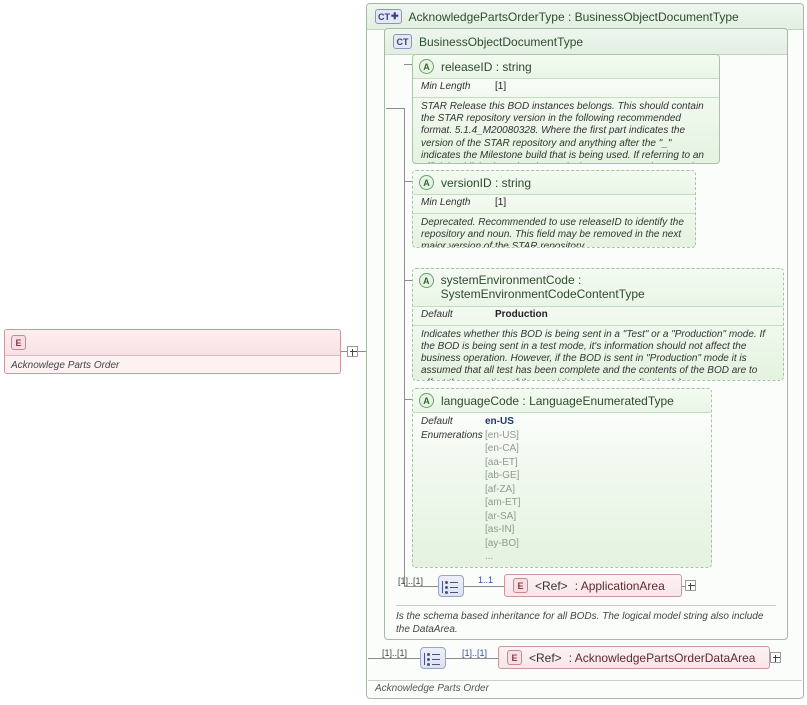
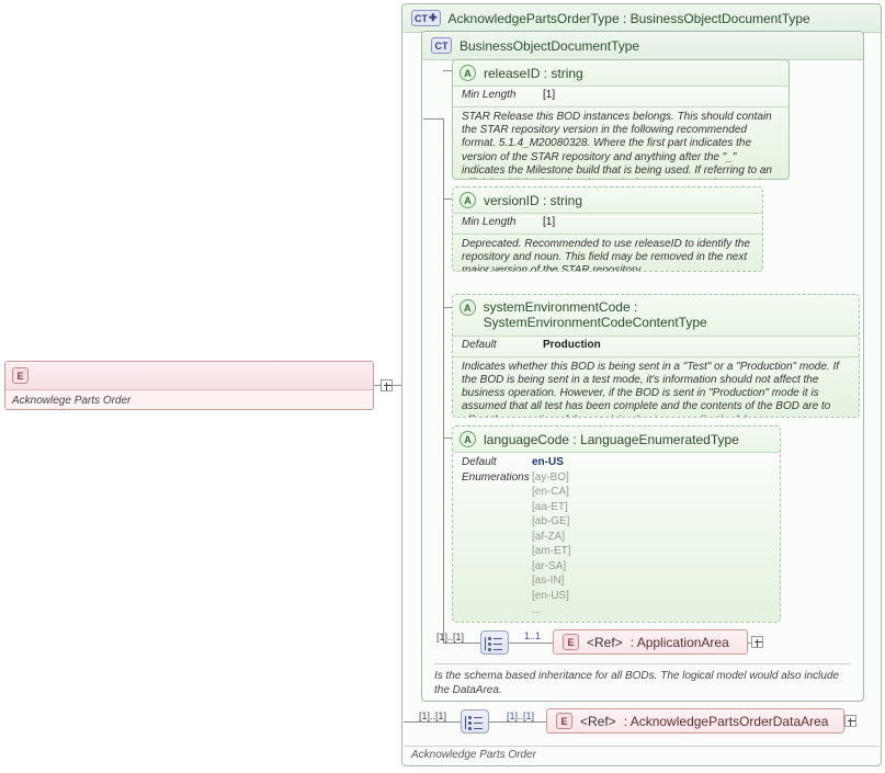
  E
  Acknowlege Parts Order
  CT
  ✚
  AcknowledgePartsOrderType : BusinessObjectDocumentType
  Acknowledge Parts Order
  CT
  BusinessObjectDocumentType
- Is the schema based inheritance for all BODs. The logical model string also include the DataArea.
+ Is the schema based inheritance for all BODs. The logical model would also include the DataArea.
  A
  releaseID : string
  Min Length
  [1]
  STAR Release this BOD instances belongs. This should contain the STAR repository version in the following recommended format. 5.1.4_M20080328. Where the first part indicates the version of the STAR repository and anything after the "_" indicates the Milestone build that is being used. If referring to an
  A
  versionID : string
  Min Length
  [1]
  Deprecated. Recommended to use releaseID to identify the repository and noun. This field may be removed in the next major version of the STAR repository.
  A
  systemEnvironmentCode : SystemEnvironmentCodeContentType
  Default
  Production
  Indicates whether this BOD is being sent in a "Test" or a "Production" mode. If the BOD is being sent in a test mode, it's information should not affect the business operation. However, if the BOD is sent in "Production" mode it is assumed that all test has been complete and the contents of the BOD are to
  A
  languageCode : LanguageEnumeratedType
  Default
  Enumerations
  en-US
- [en-US]
+ [ay-BO]
  [en-CA]
  [aa-ET]
  [ab-GE]
  [af-ZA]
  [am-ET]
  [ar-SA]
  [as-IN]
- [ay-BO]
+ [en-US]
  ...
  [1]..[1]
  1..1
  E
  <Ref>
  : ApplicationArea
  [1]..[1]
  [1]..[1]
  E
  <Ref>
  : AcknowledgePartsOrderDataArea
